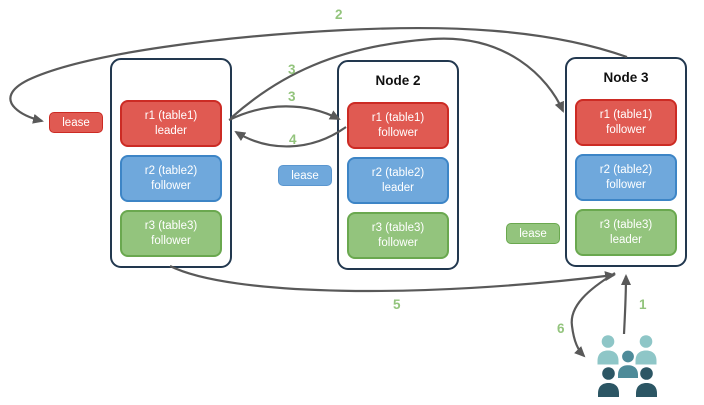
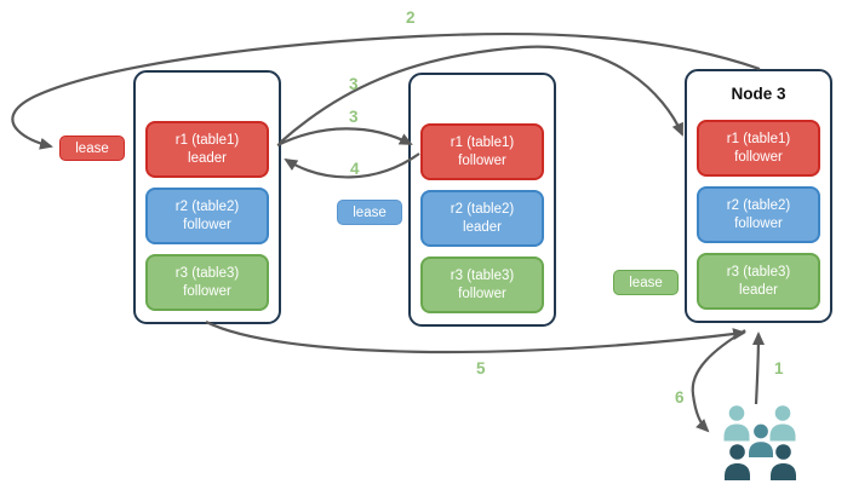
  r1 (table1)
  leader
  r2 (table2)
  follower
  r3 (table3)
  follower
- Node 2
  r1 (table1)
  follower
  r2 (table2)
  leader
  r3 (table3)
  follower
  Node 3
  r1 (table1)
  follower
  r2 (table2)
  follower
  r3 (table3)
  leader
  lease
  lease
  lease
  2
  3
  3
  4
  5
  1
  6
